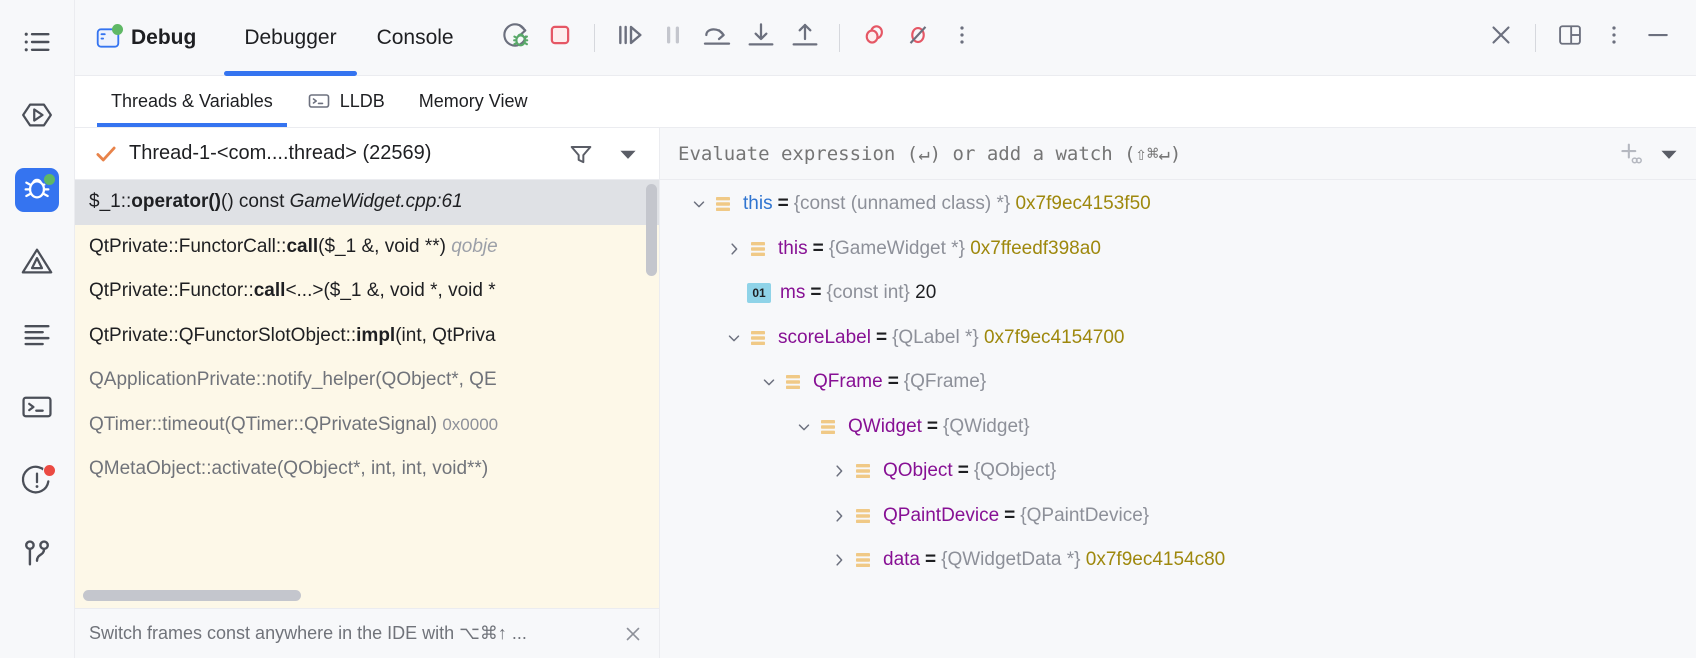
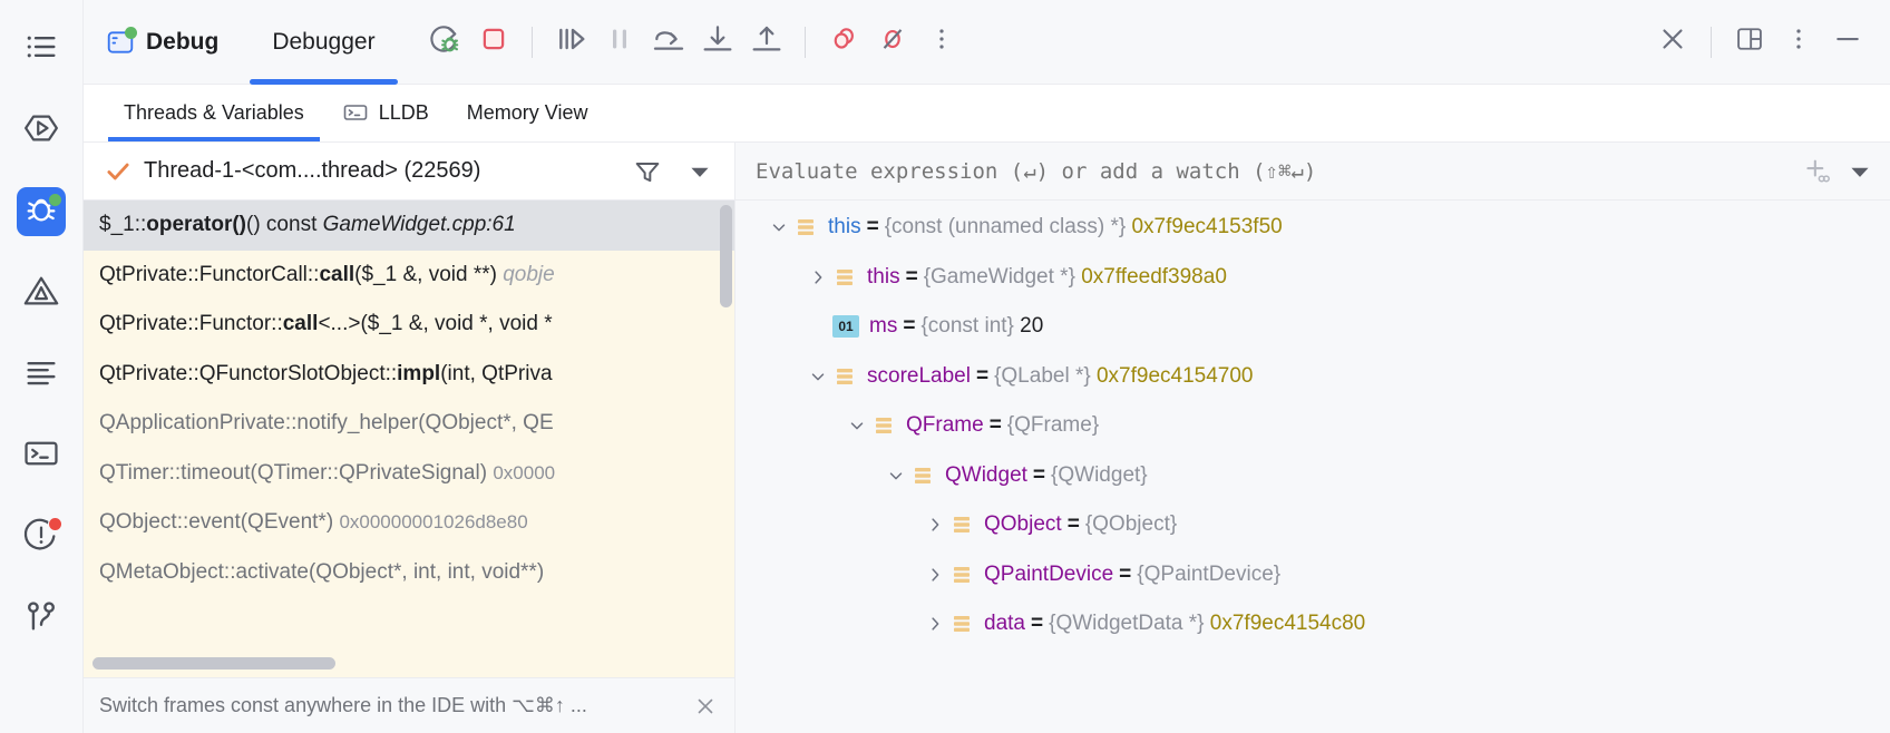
  Debug
  Debugger
- Console
  Threads & Variables
  LLDB
  Memory View
  Thread-1-<com....thread> (22569)
  $_1::
  operator()
  () const
  GameWidget.cpp:61
  QtPrivate::FunctorCall::
  call
  ($_1 &, void **)
  qobje
  QtPrivate::Functor::
  call
  <...>($_1 &, void *, void *
  QtPrivate::QFunctorSlotObject::
  impl
  (int, QtPriva
  QApplicationPrivate::notify_helper(QObject*, QE
  QTimer::timeout(QTimer::QPrivateSignal)
  0x0000
+ QObject::event(QEvent*)
+ 0x00000001026d8e80
  QMetaObject::activate(QObject*, int, int, void**)
  Switch frames const anywhere in the IDE with ⌥⌘↑ ...
  Evaluate expression (↵) or add a watch (⇧⌘↵)
  this
  =
  {const (unnamed class) *}
  0x7f9ec4153f50
  this
  =
  {GameWidget *}
  0x7ffeedf398a0
  01
  ms
  =
  {const int}
  20
  scoreLabel
  =
  {QLabel *}
  0x7f9ec4154700
  QFrame
  =
  {QFrame}
  QWidget
  =
  {QWidget}
  QObject
  =
  {QObject}
  QPaintDevice
  =
  {QPaintDevice}
  data
  =
  {QWidgetData *}
  0x7f9ec4154c80
